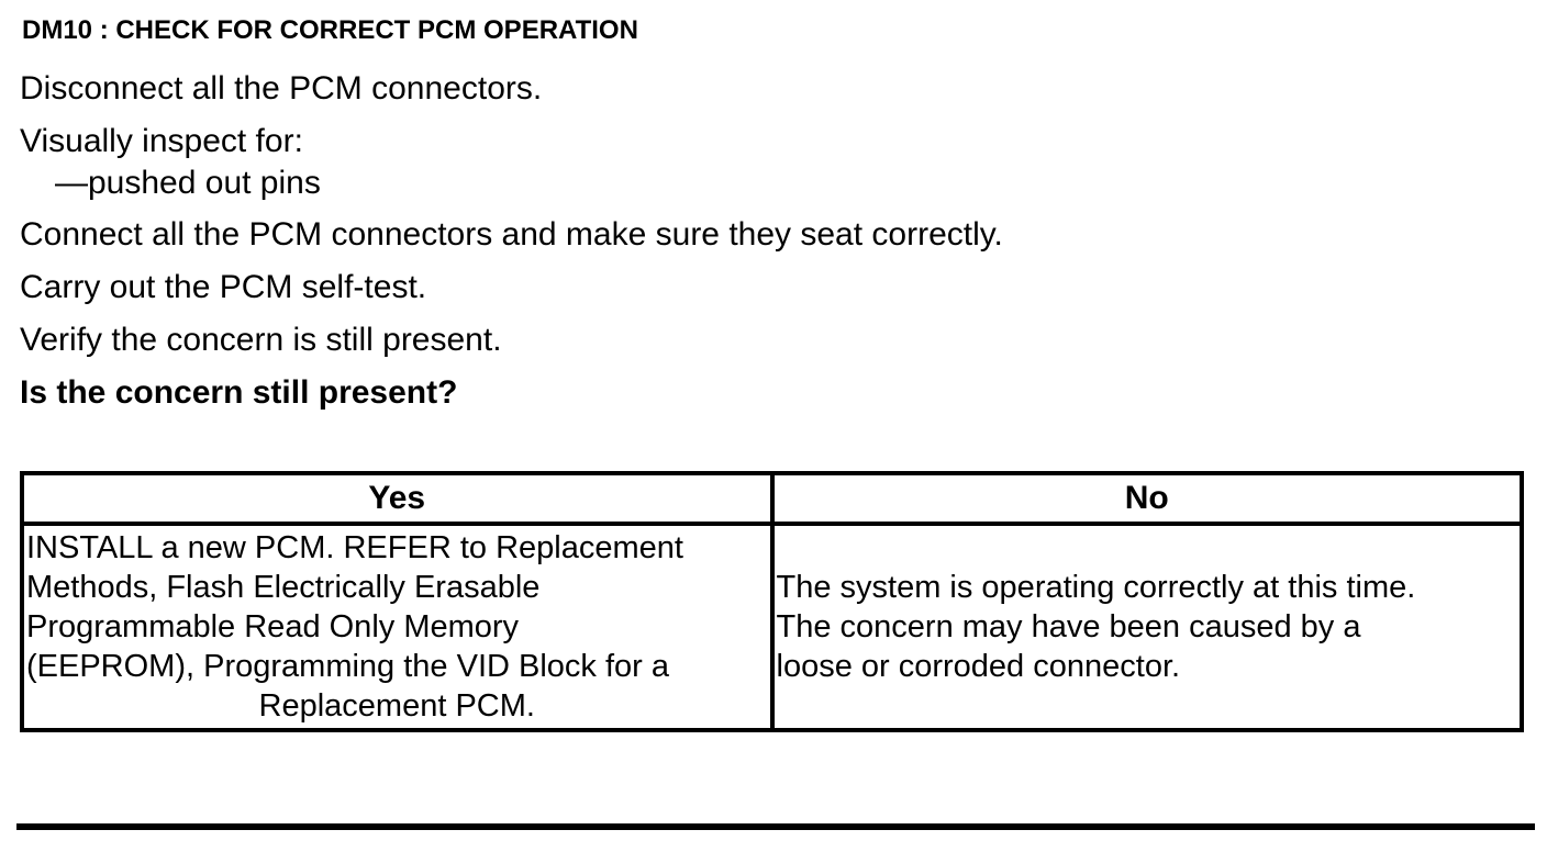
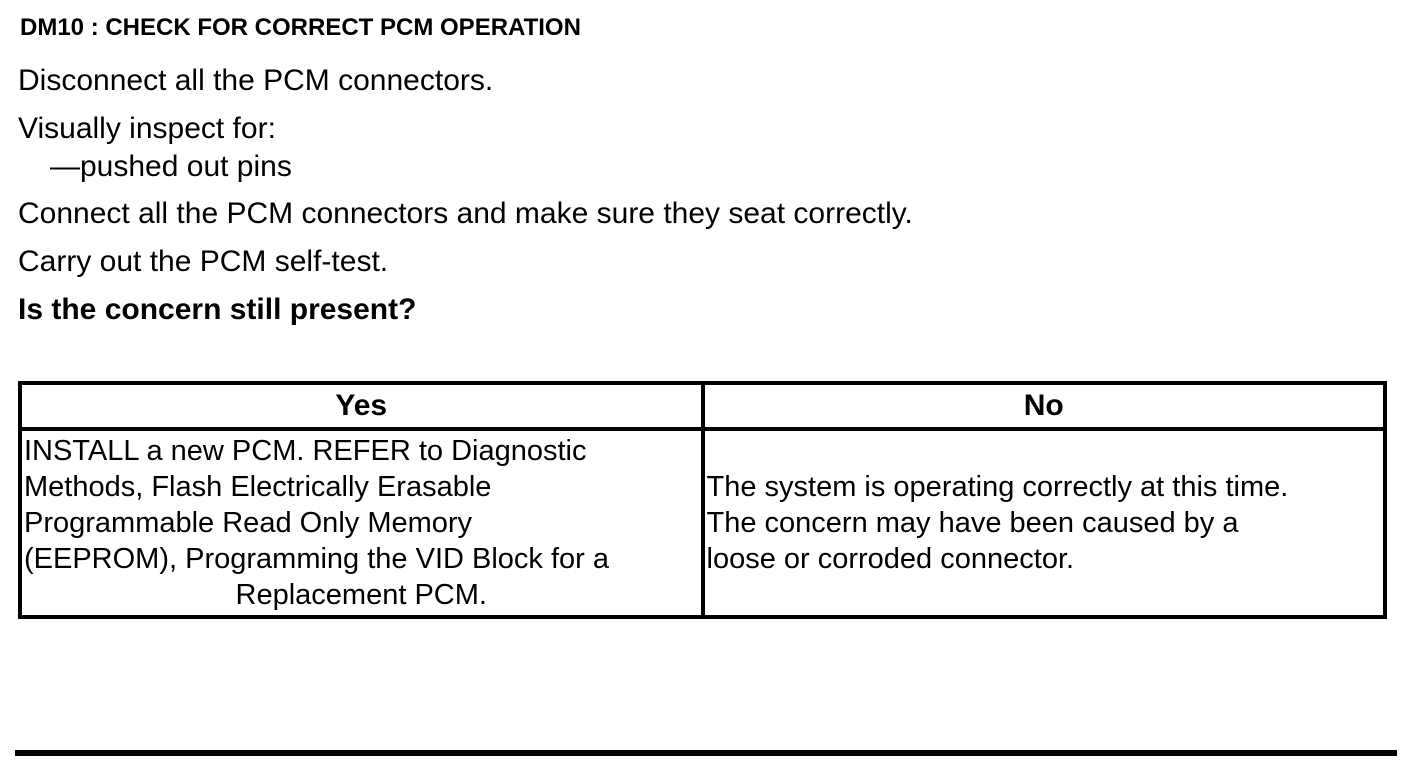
  DM10 : CHECK FOR CORRECT PCM OPERATION
  Disconnect all the PCM connectors.
  Visually inspect for:
  —pushed out pins
  Connect all the PCM connectors and make sure they seat correctly.
  Carry out the PCM self-test.
- Verify the concern is still present.
  Is the concern still present?
  Yes	No
- INSTALL a new PCM. REFER to ReplacementMethods, Flash Electrically ErasableProgrammable Read Only Memory(EEPROM), Programming the VID Block for aReplacement PCM.	The system is operating correctly at this time.The concern may have been caused by aloose or corroded connector.
+ INSTALL a new PCM. REFER to DiagnosticMethods, Flash Electrically ErasableProgrammable Read Only Memory(EEPROM), Programming the VID Block for aReplacement PCM.	The system is operating correctly at this time.The concern may have been caused by aloose or corroded connector.
